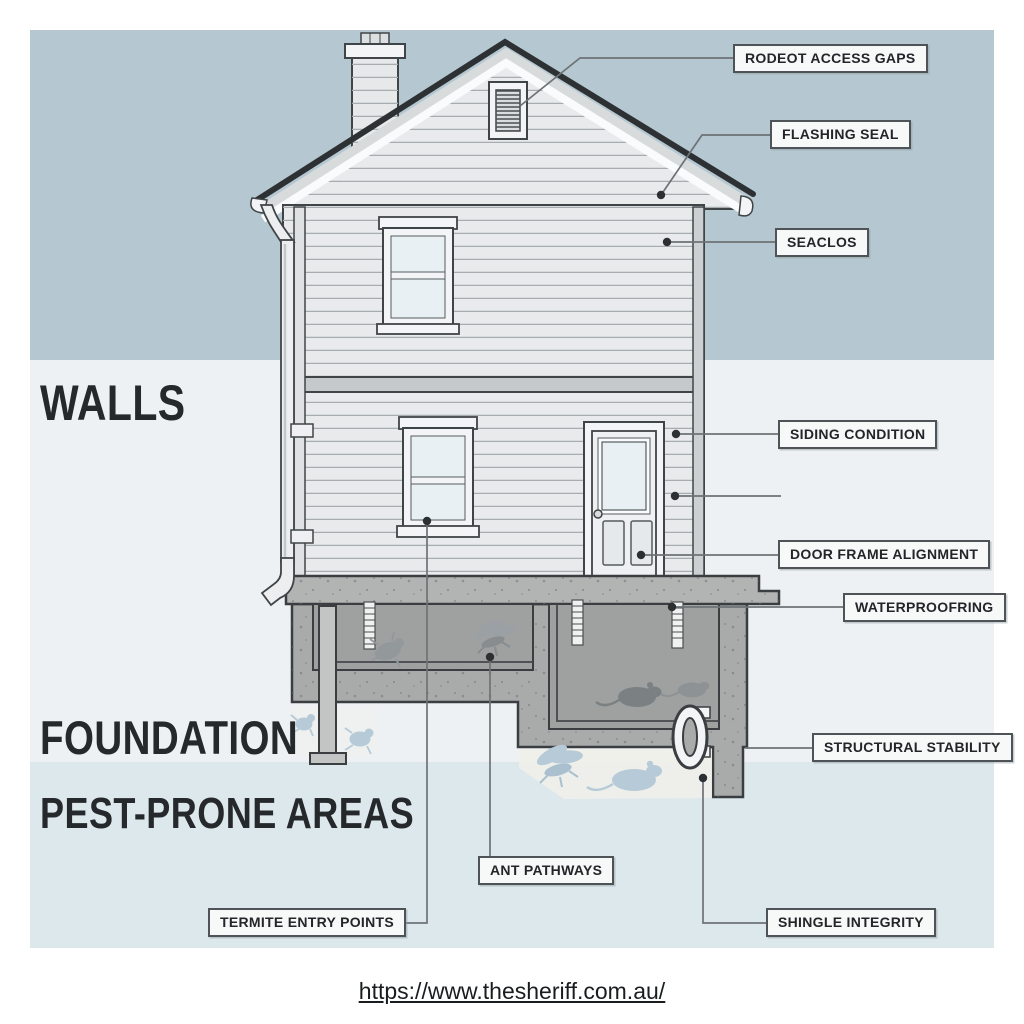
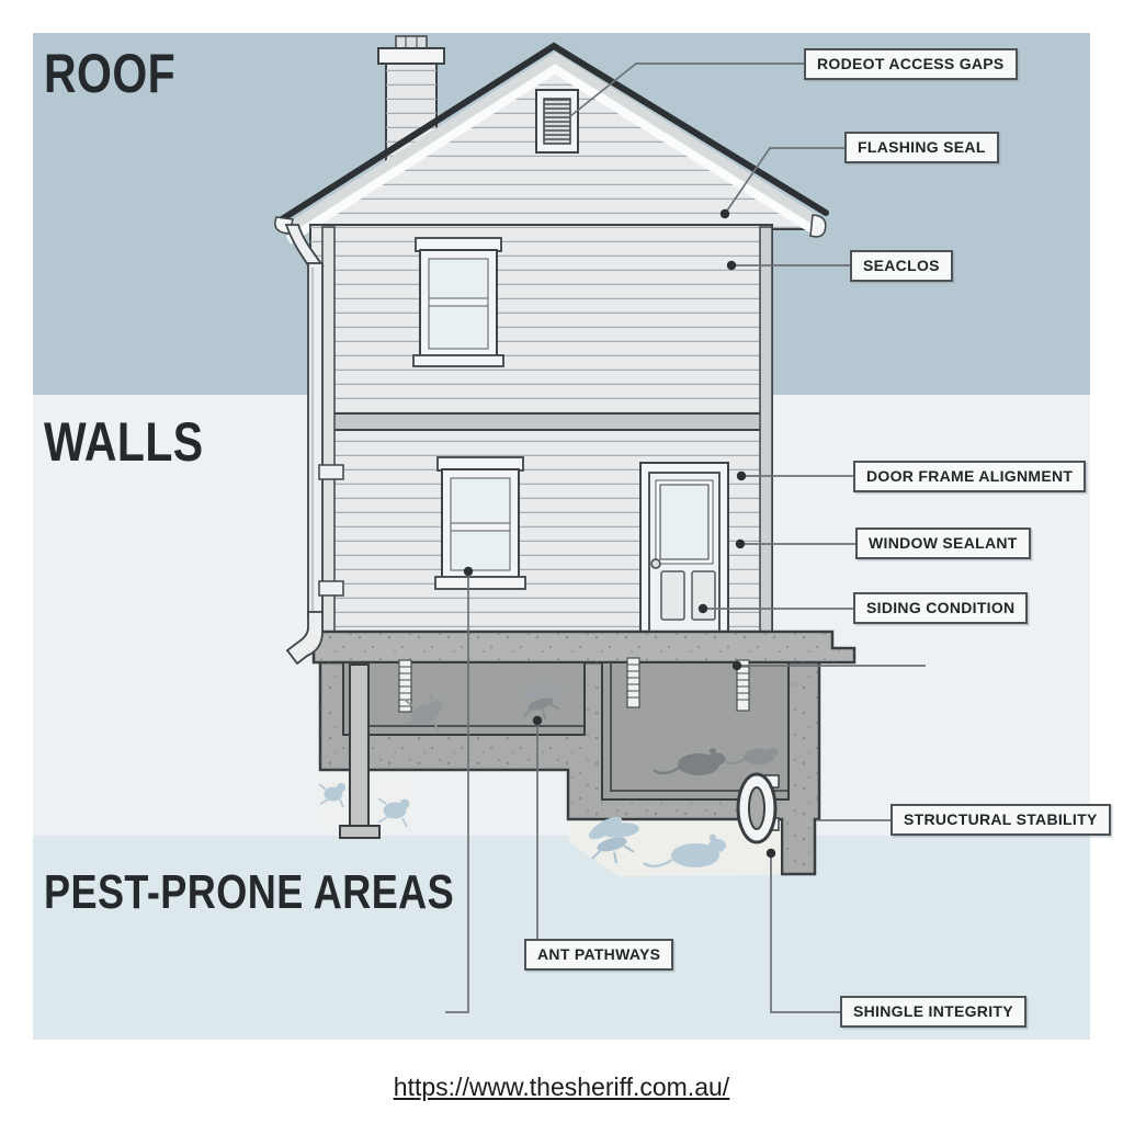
+ ROOF
  WALLS
- FOUNDATION
  PEST-PRONE AREAS
  RODEOT ACCESS GAPS
  FLASHING SEAL
  SEACLOS
- SIDING CONDITION
+ DOOR FRAME ALIGNMENT
+ WINDOW SEALANT
- DOOR FRAME ALIGNMENT
+ SIDING CONDITION
- WATERPROOFRING
  STRUCTURAL STABILITY
  ANT PATHWAYS
- TERMITE ENTRY POINTS
  SHINGLE INTEGRITY
  https://www.thesheriff.com.au/
